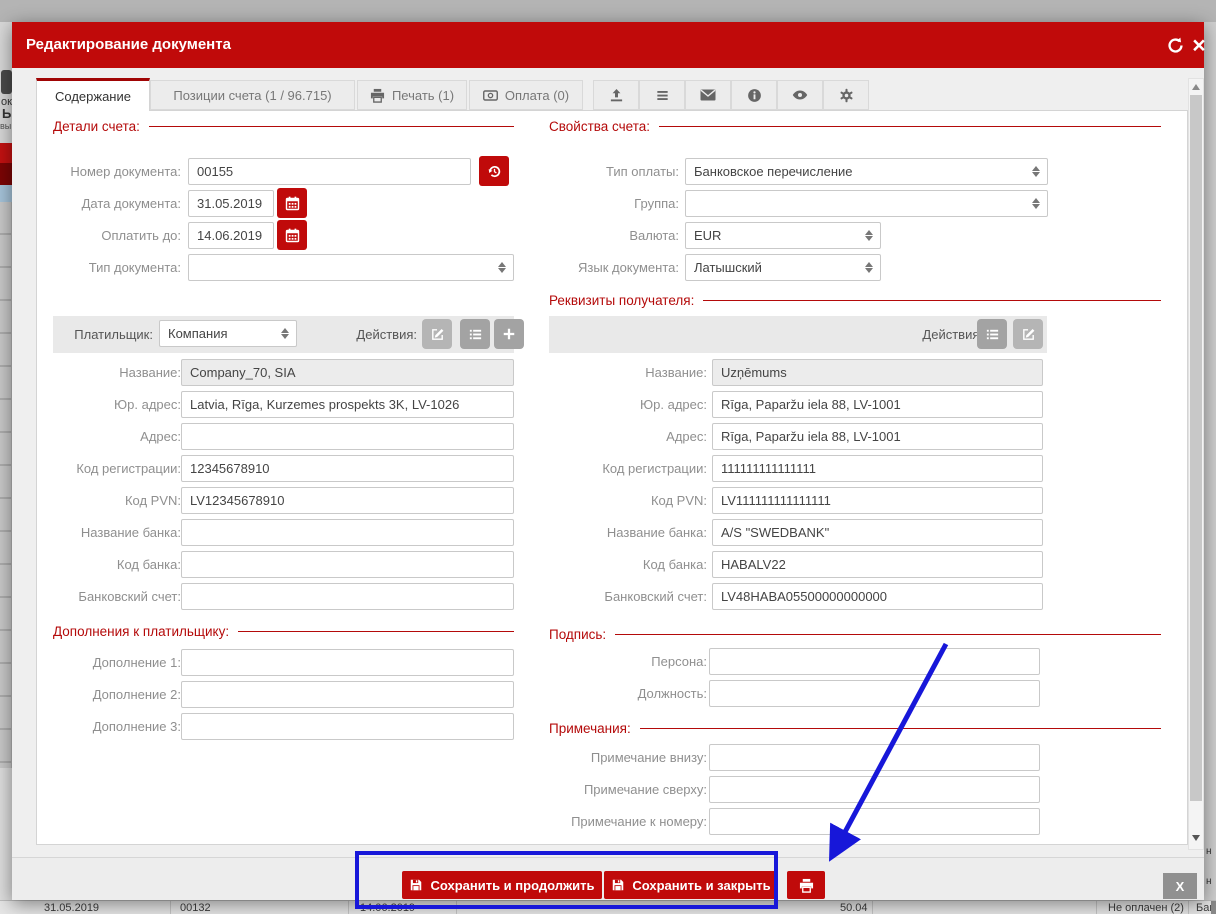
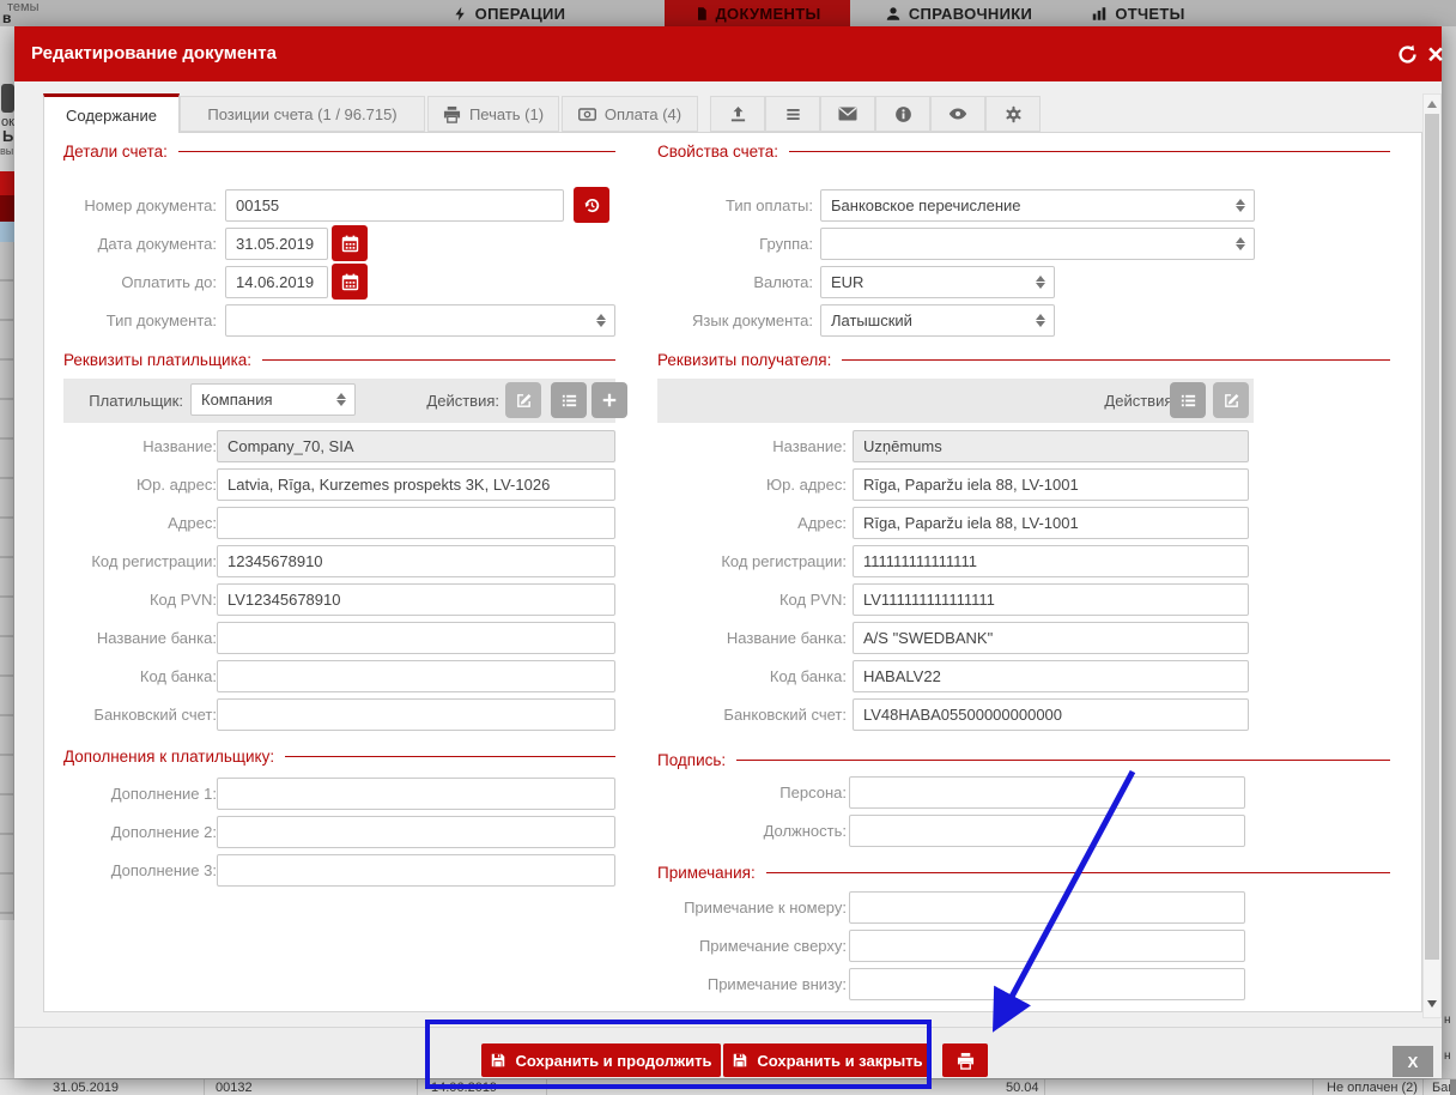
+ темы
+ в
+ ОПЕРАЦИИ
+ ДОКУМЕНТЫ
+ СПРАВОЧНИКИ
+ ОТЧЕТЫ
  ок
  Ь
  вы
  н
  н
  31.05.2019
  00132
  14.06.2019
  50.04
  Не оплачен (2)
  Редактирование документа
  ×
  Содержание
  Позиции счета (1 / 96.715)
  Печать (1)
- Оплата (0)
+ Оплата (4)
  Детали счета:
  Номер документа:
  00155
  Дата документа:
  31.05.2019
  Оплатить до:
  14.06.2019
  Тип документа:
+ Реквизиты платильщика:
  Платильщик:
  Компания
  Действия:
  Название:
  Company_70, SIA
  Юр. адрес:
  Latvia, Rīga, Kurzemes prospekts 3K, LV-1026
  Адрес:
  Код регистрации:
  12345678910
  Код PVN:
  LV12345678910
  Название банка:
  Код банка:
  Банковский счет:
  Дополнения к платильщику:
  Дополнение 1:
  Дополнение 2:
  Дополнение 3:
  Свойства счета:
  Тип оплаты:
  Банковское перечисление
  Группа:
  Валюта:
  EUR
  Язык документа:
  Латышский
  Реквизиты получателя:
  Действия
  Название:
  Uzņēmums
  Юр. адрес:
  Rīga, Paparžu iela 88, LV-1001
  Адрес:
  Rīga, Paparžu iela 88, LV-1001
  Код регистрации:
  111111111111111
  Код PVN:
  LV111111111111111
  Название банка:
  A/S "SWEDBANK"
  Код банка:
  HABALV22
  Банковский счет:
  LV48HABA05500000000000
  Подпись:
  Персона:
  Должность:
  Примечания:
- Примечание внизу:
+ Примечание к номеру:
  Примечание сверху:
- Примечание к номеру:
+ Примечание внизу:
  Сохранить и продолжить
  Сохранить и закрыть
  X
